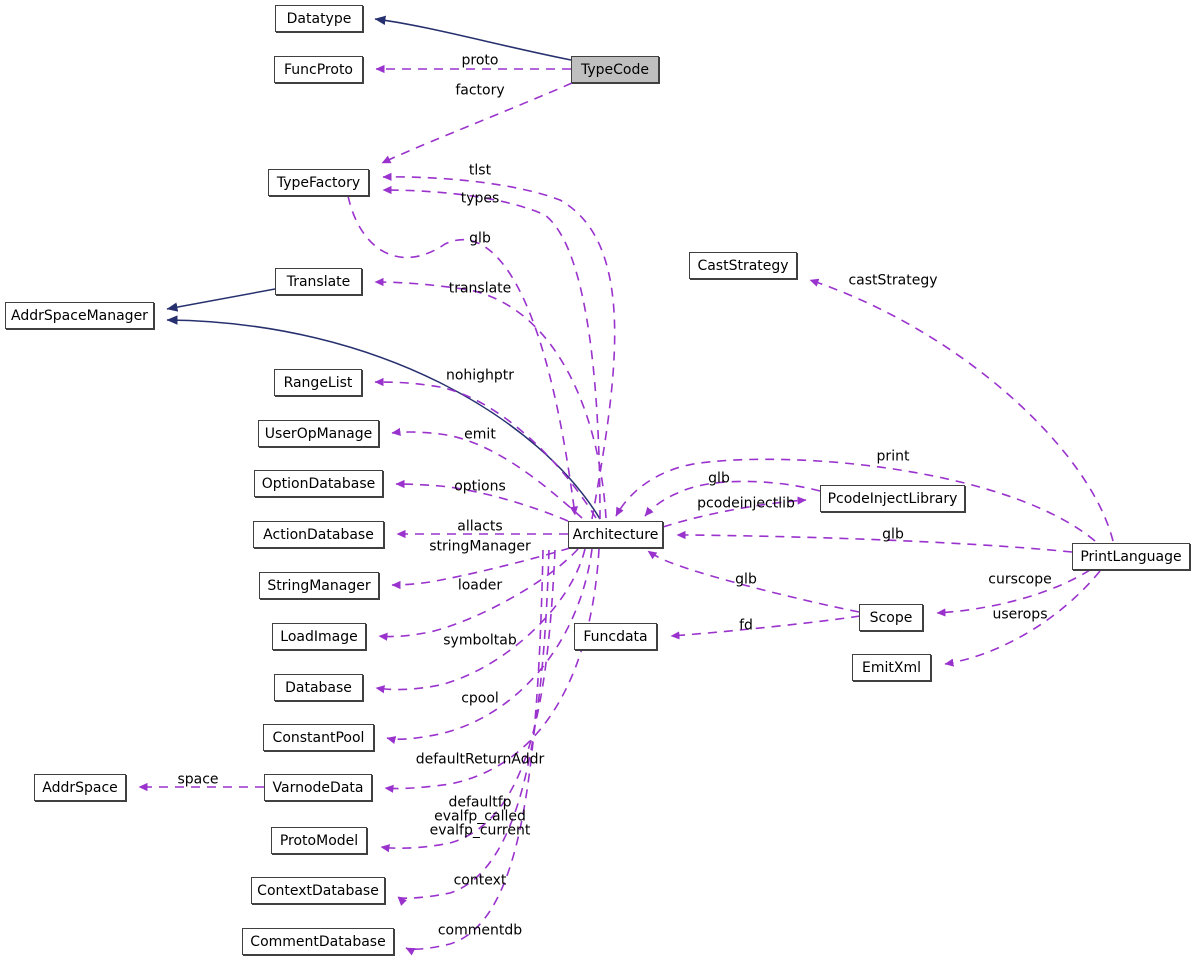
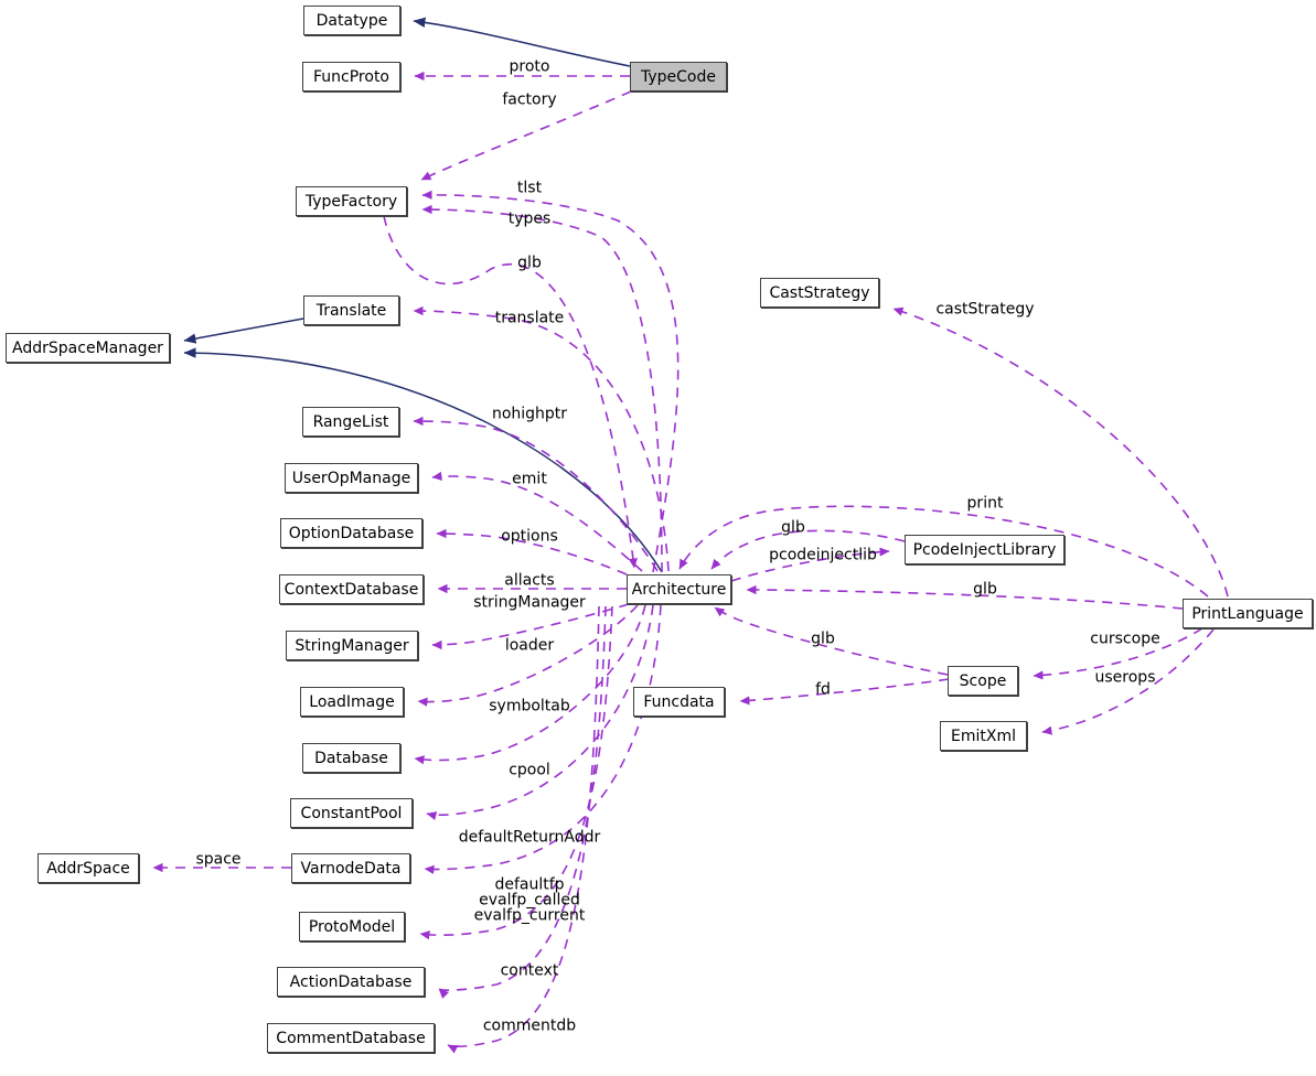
  Datatype
  FuncProto
  TypeCode
  TypeFactory
  CastStrategy
  Translate
  AddrSpaceManager
  RangeList
  UserOpManage
  OptionDatabase
  PcodeInjectLibrary
- ActionDatabase
+ ContextDatabase
  Architecture
  PrintLanguage
  StringManager
  Scope
  LoadImage
  Funcdata
  EmitXml
  Database
  ConstantPool
  AddrSpace
  VarnodeData
  ProtoModel
- ContextDatabase
+ ActionDatabase
  CommentDatabase
  proto
  factory
  tlst
  types
  glb
  castStrategy
  translate
  nohighptr
  emit
  options
  print
  glb
  pcodeinjectlib
  allacts
  glb
  stringManager
  loader
  glb
  curscope
  userops
  fd
  symboltab
  cpool
  defaultReturnAddr
  space
  defaultfp
  evalfp_called
  evalfp_current
  context
  commentdb
